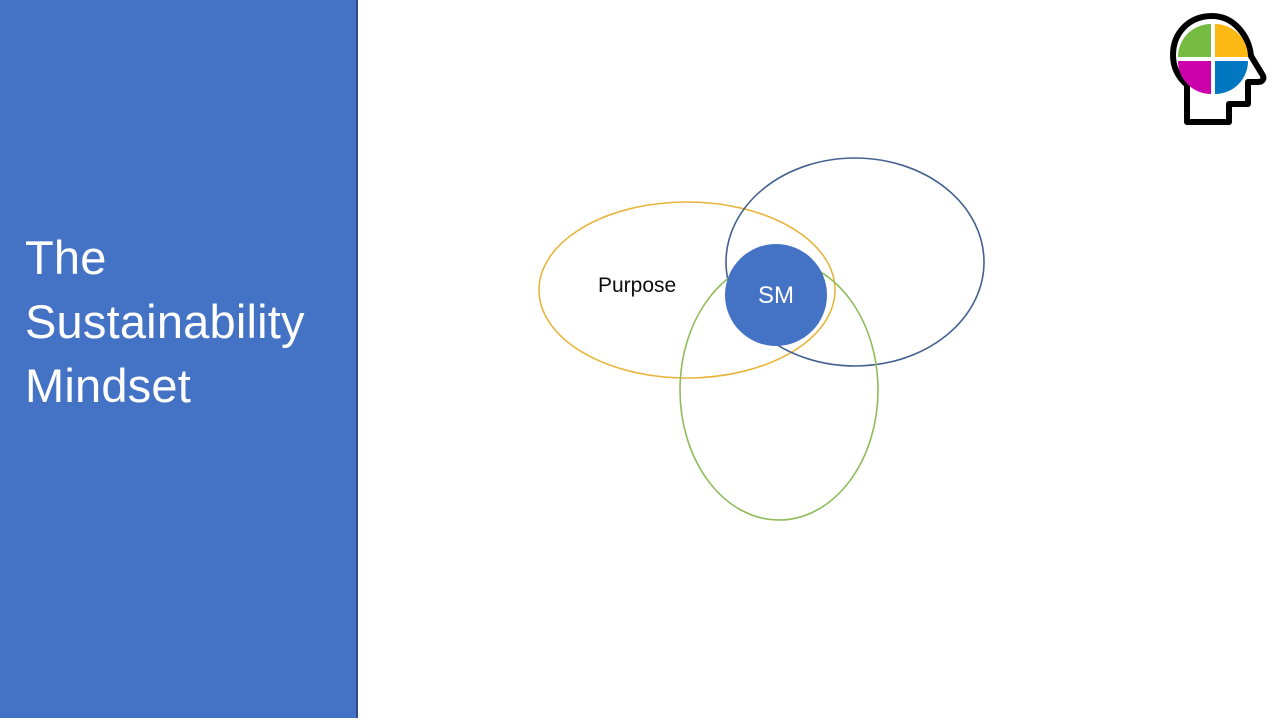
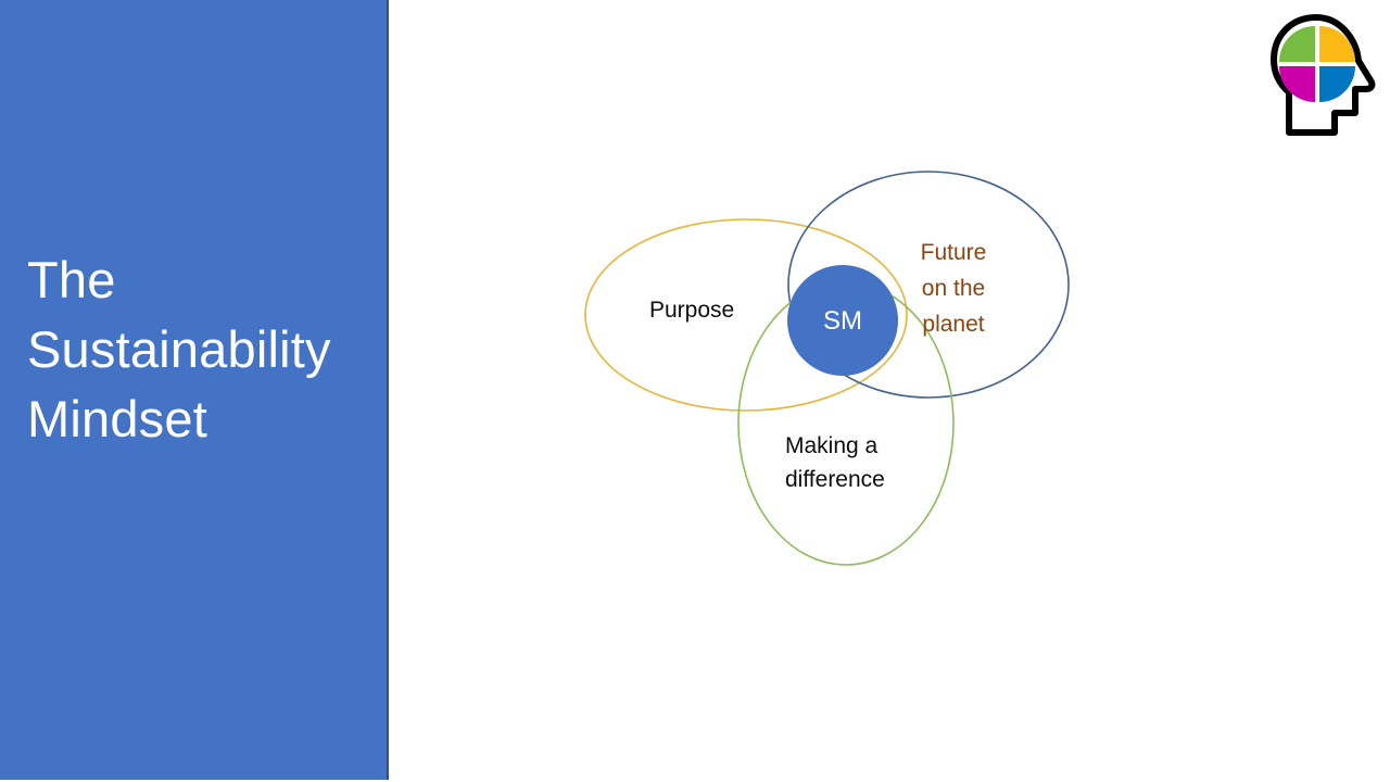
  The
  Sustainability
  Mindset
  Purpose
+ Future
+ on the
+ planet
+ Making a
+ difference
  SM
